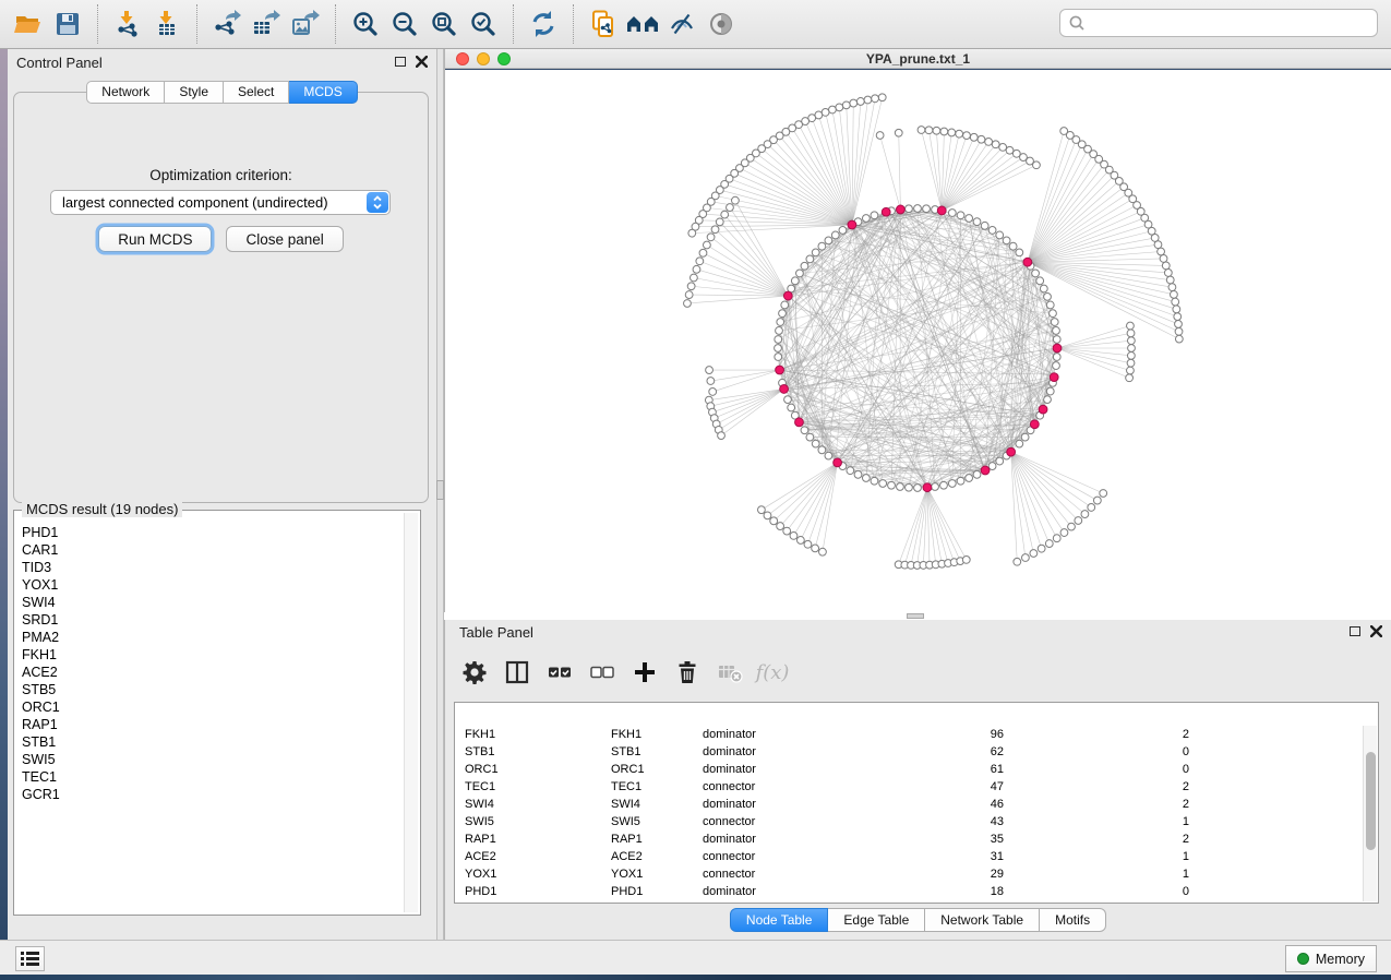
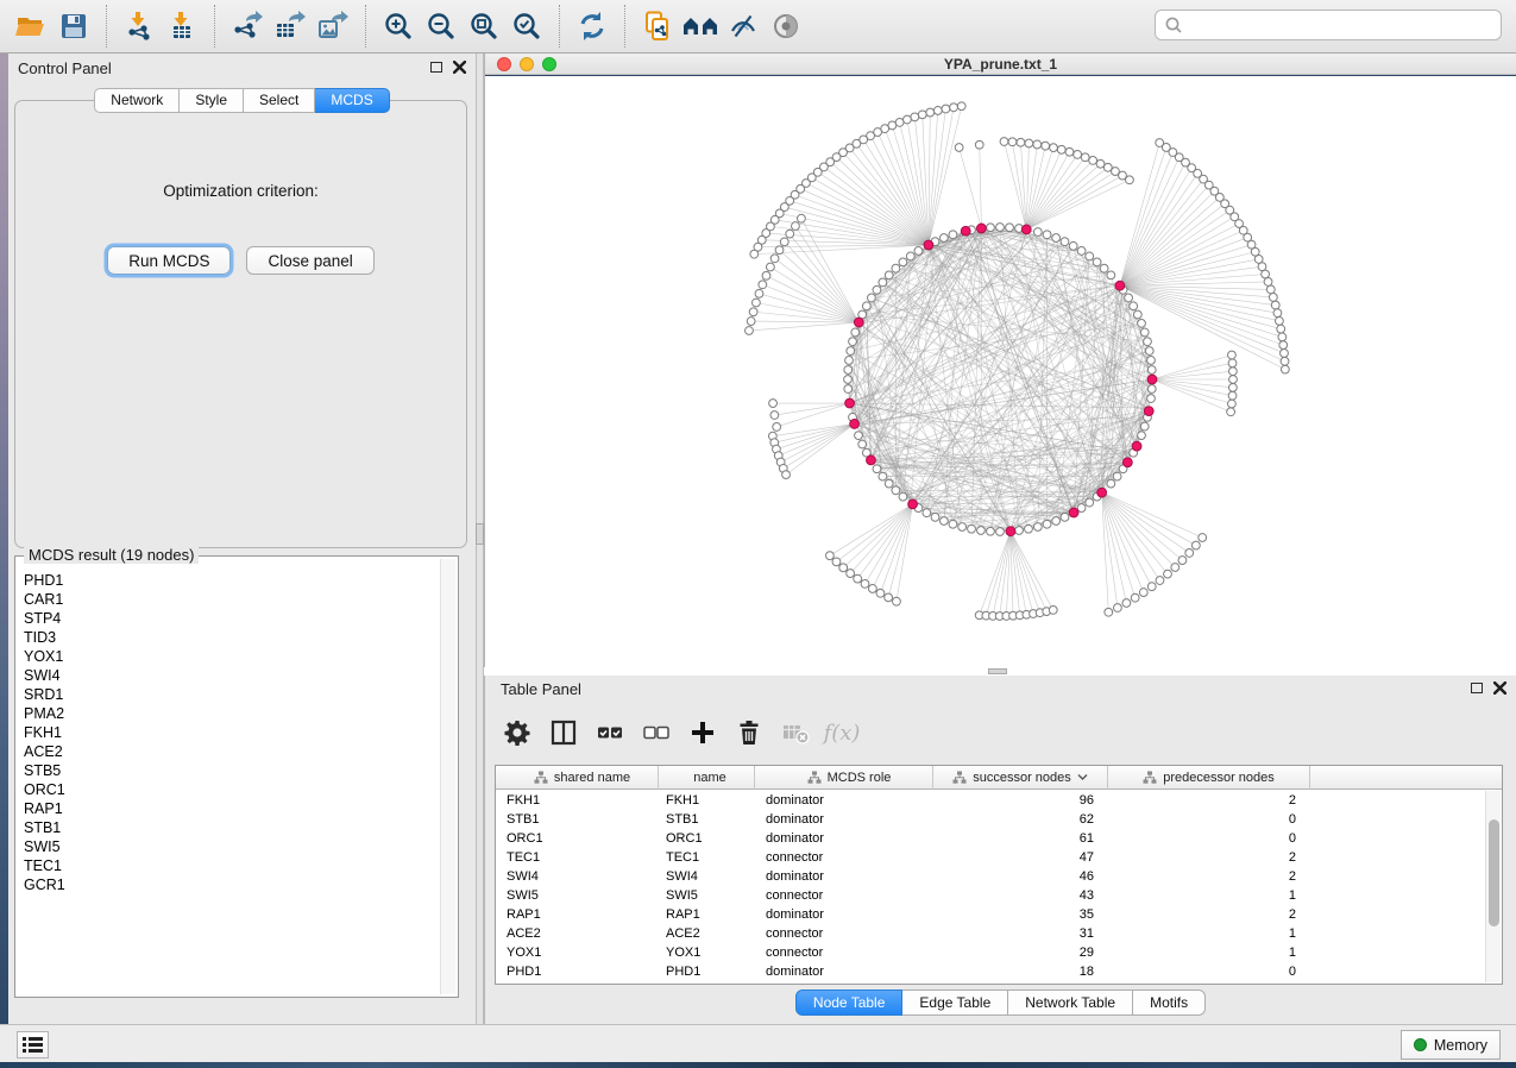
  Control Panel
  Network
  Style
  Select
  MCDS
  Optimization criterion:
- largest connected component (undirected)
  Run MCDS
  Close panel
  MCDS result (19 nodes)
  PHD1
  CAR1
+ STP4
  TID3
  YOX1
  SWI4
  SRD1
  PMA2
  FKH1
  ACE2
  STB5
  ORC1
  RAP1
  STB1
  SWI5
  TEC1
  GCR1
  YPA_prune.txt_1
  Table Panel
  f(x)
+ shared name
+ name
+ MCDS role
+ successor nodes
+ predecessor nodes
  FKH1
  FKH1
  dominator
  96
  2
  STB1
  STB1
  dominator
  62
  0
  ORC1
  ORC1
  dominator
  61
  0
  TEC1
  TEC1
  connector
  47
  2
  SWI4
  SWI4
  dominator
  46
  2
  SWI5
  SWI5
  connector
  43
  1
  RAP1
  RAP1
  dominator
  35
  2
  ACE2
  ACE2
  connector
  31
  1
  YOX1
  YOX1
  connector
  29
  1
  PHD1
  PHD1
  dominator
  18
  0
  Node Table
  Edge Table
  Network Table
  Motifs
  Memory
